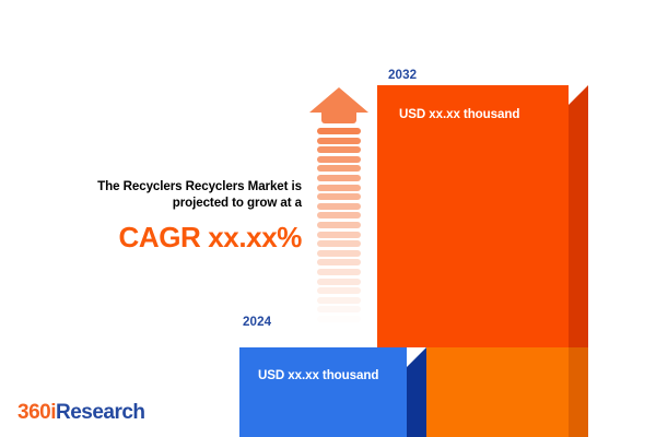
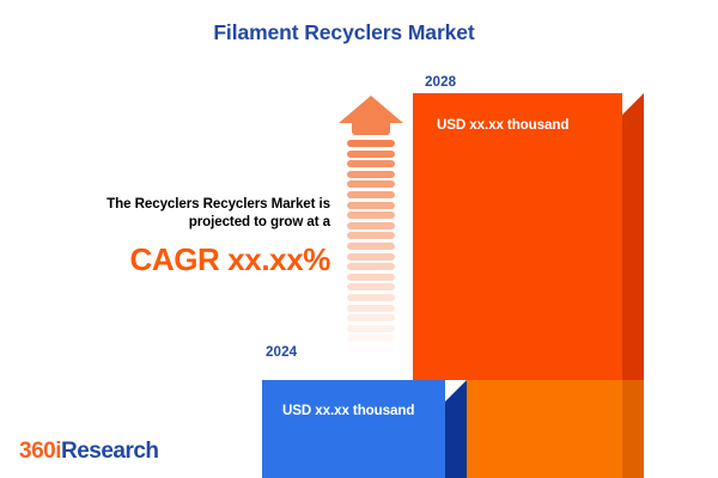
+ Filament Recyclers Market
  The Recyclers Recyclers Market is
  projected to grow at a
  CAGR xx.xx%
- 2032
+ 2028
  USD xx.xx thousand
  2024
  USD xx.xx thousand
  360iResearch
